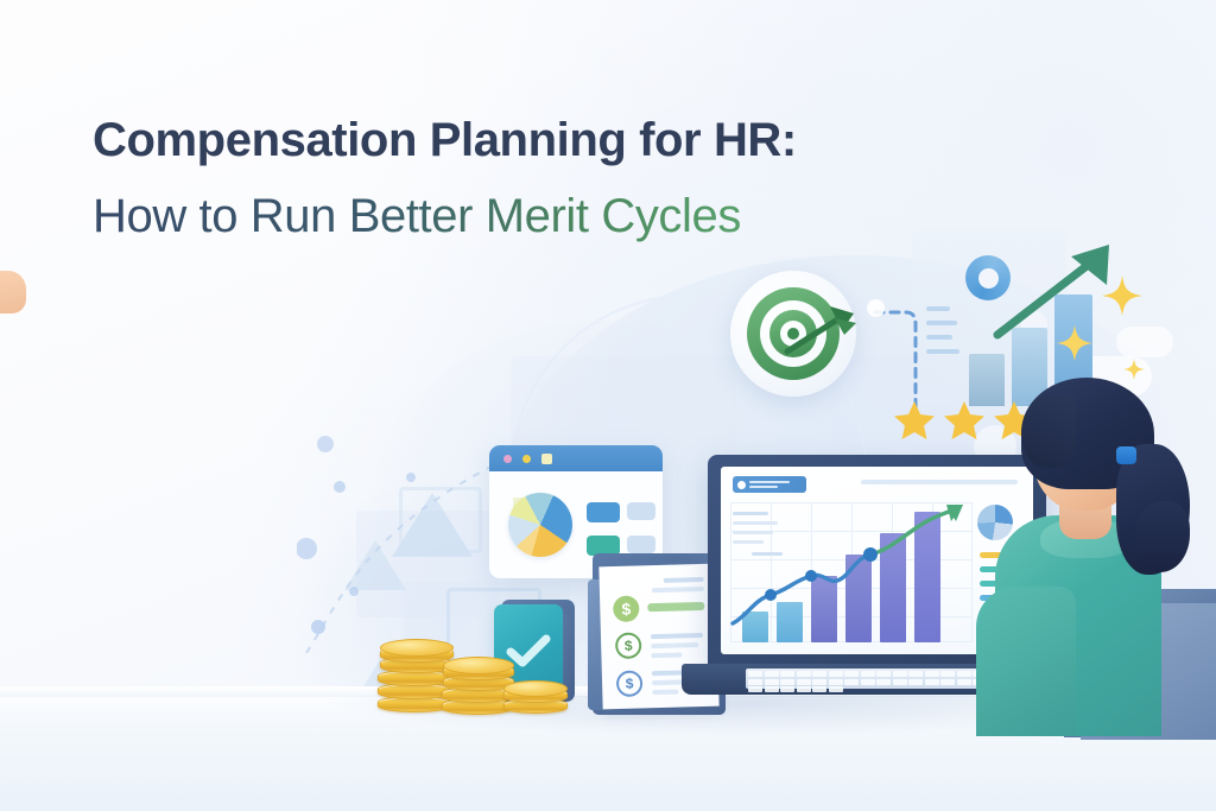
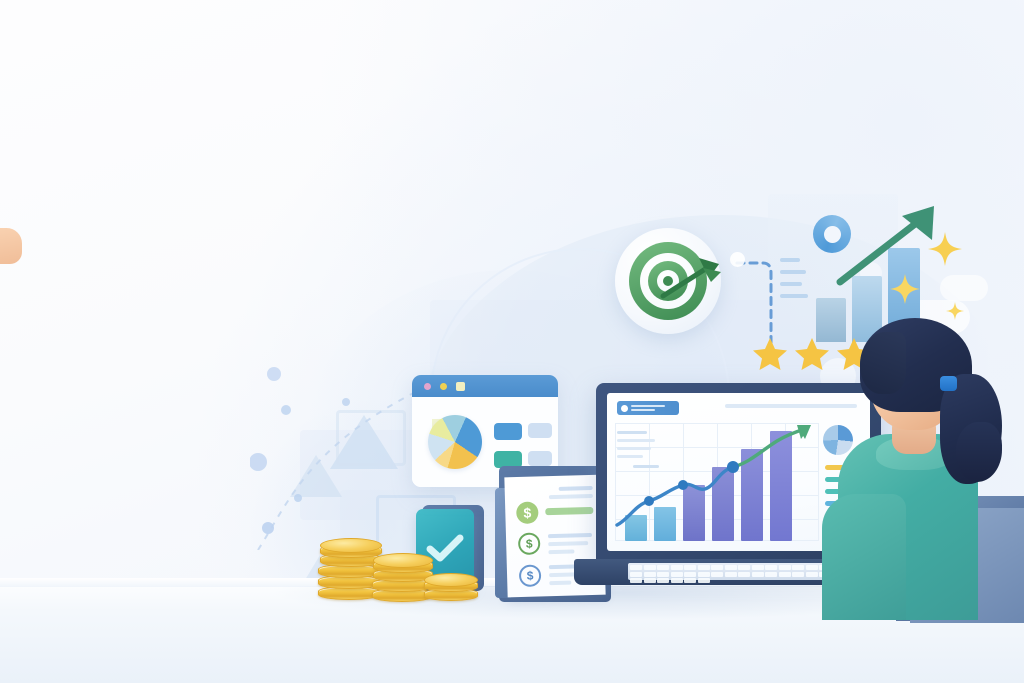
- Compensation Planning for HR:
- How to Run Better Merit Cycles
